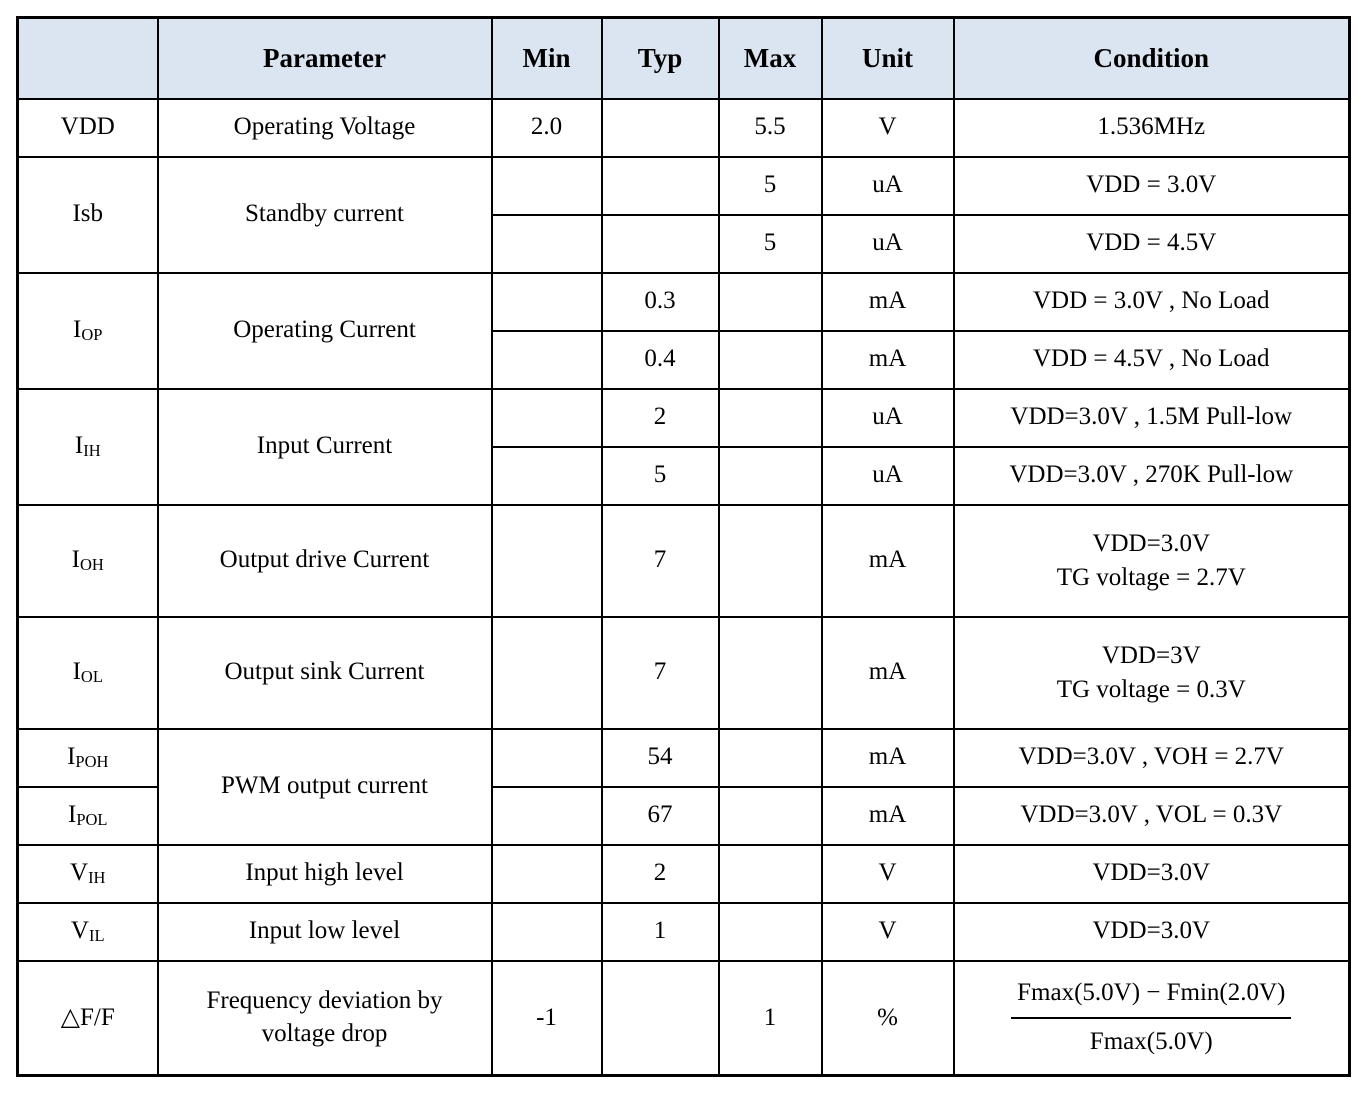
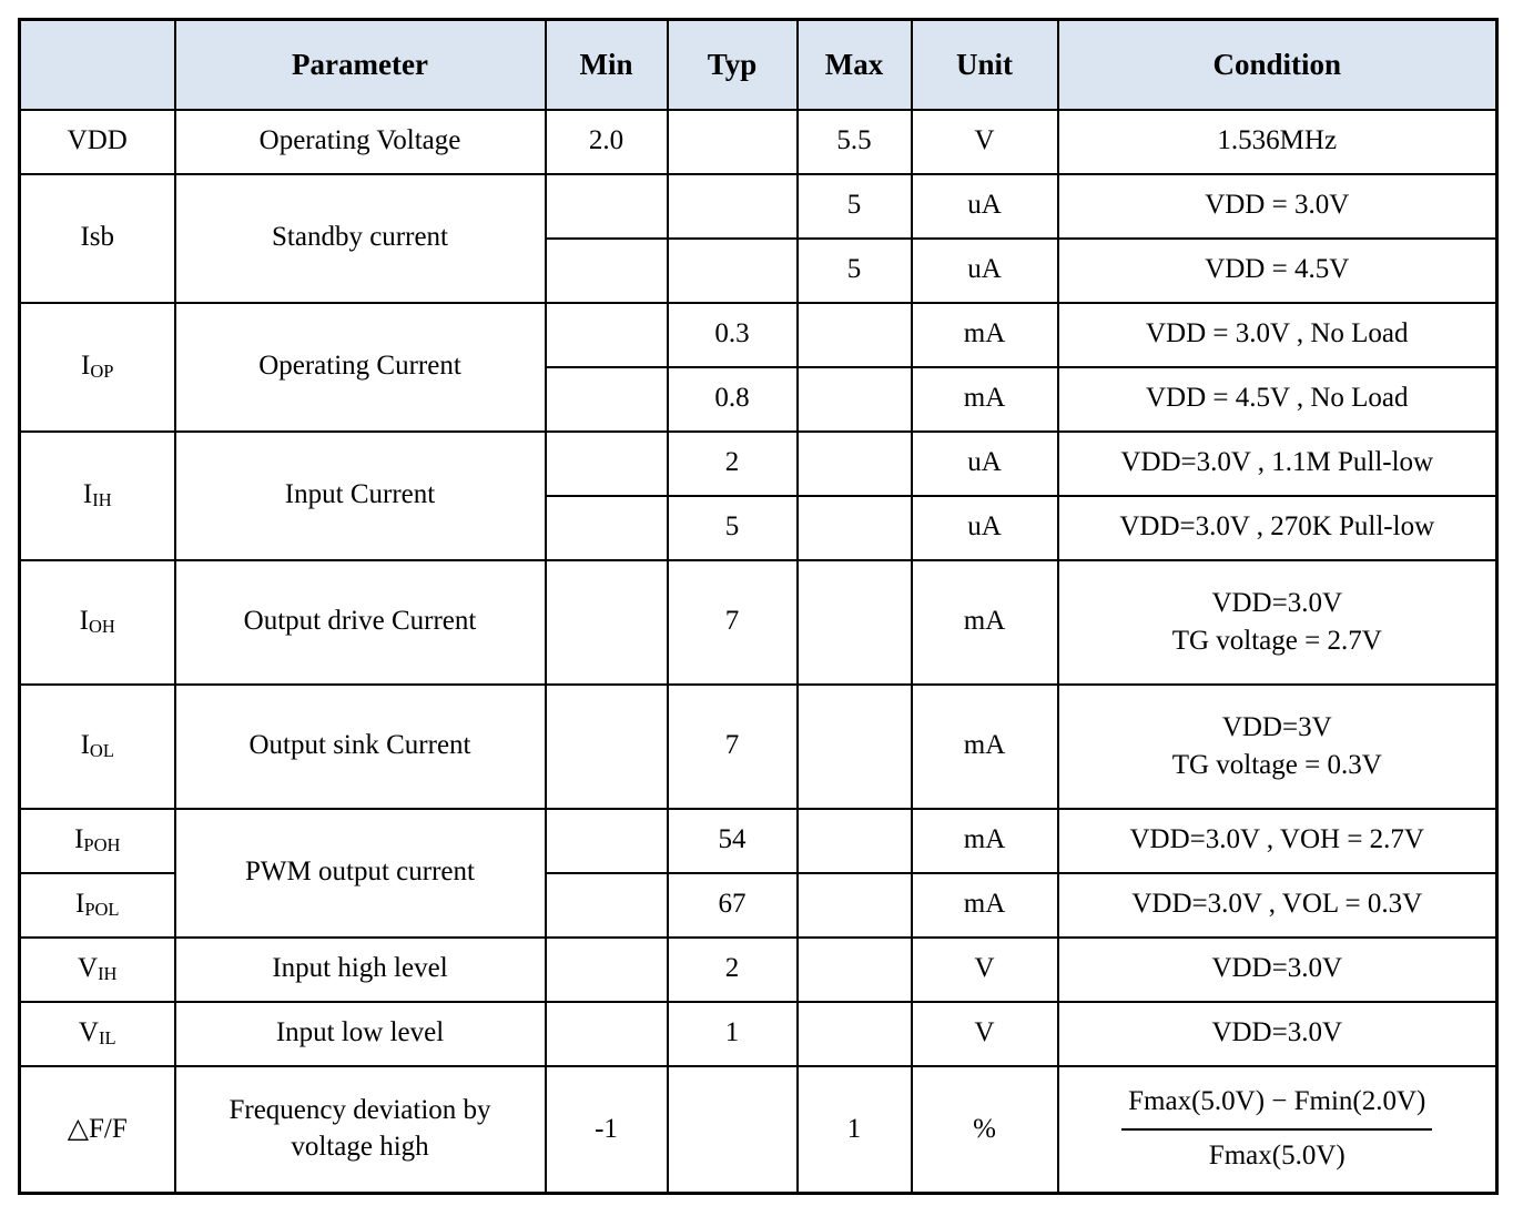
  	Parameter	Min	Typ	Max	Unit	Condition
  VDD	Operating Voltage	2.0		5.5	V	1.536MHz
  Isb	Standby current			5	uA	VDD = 3.0V
  		5	uA	VDD = 4.5V
  IOP	Operating Current		0.3		mA	VDD = 3.0V , No Load
- 	0.4		mA	VDD = 4.5V , No Load
+ 	0.8		mA	VDD = 4.5V , No Load
- IIH	Input Current		2		uA	VDD=3.0V , 1.5M Pull-low
+ IIH	Input Current		2		uA	VDD=3.0V , 1.1M Pull-low
  	5		uA	VDD=3.0V , 270K Pull-low
  IOH	Output drive Current		7		mA	VDD=3.0V TG voltage = 2.7V
  IOL	Output sink Current		7		mA	VDD=3V TG voltage = 0.3V
  IPOH	PWM output current		54		mA	VDD=3.0V , VOH = 2.7V
  IPOL		67		mA	VDD=3.0V , VOL = 0.3V
  VIH	Input high level		2		V	VDD=3.0V
  VIL	Input low level		1		V	VDD=3.0V
- △F/F	Frequency deviation by voltage drop	-1		1	%	Fmax(5.0V) − Fmin(2.0V) Fmax(5.0V)
+ △F/F	Frequency deviation by voltage high	-1		1	%	Fmax(5.0V) − Fmin(2.0V) Fmax(5.0V)
